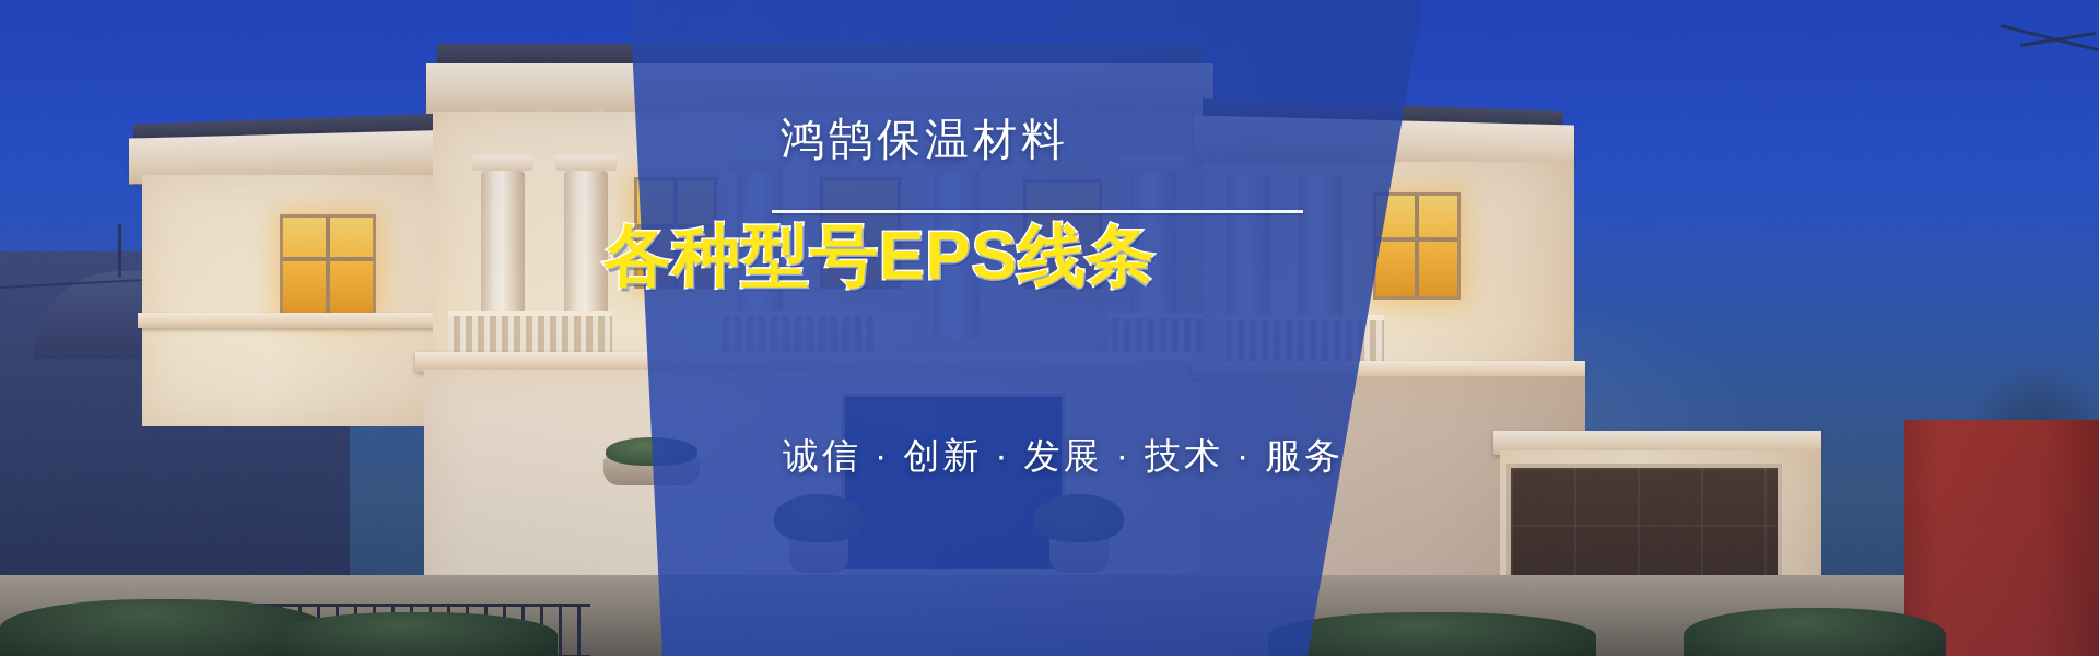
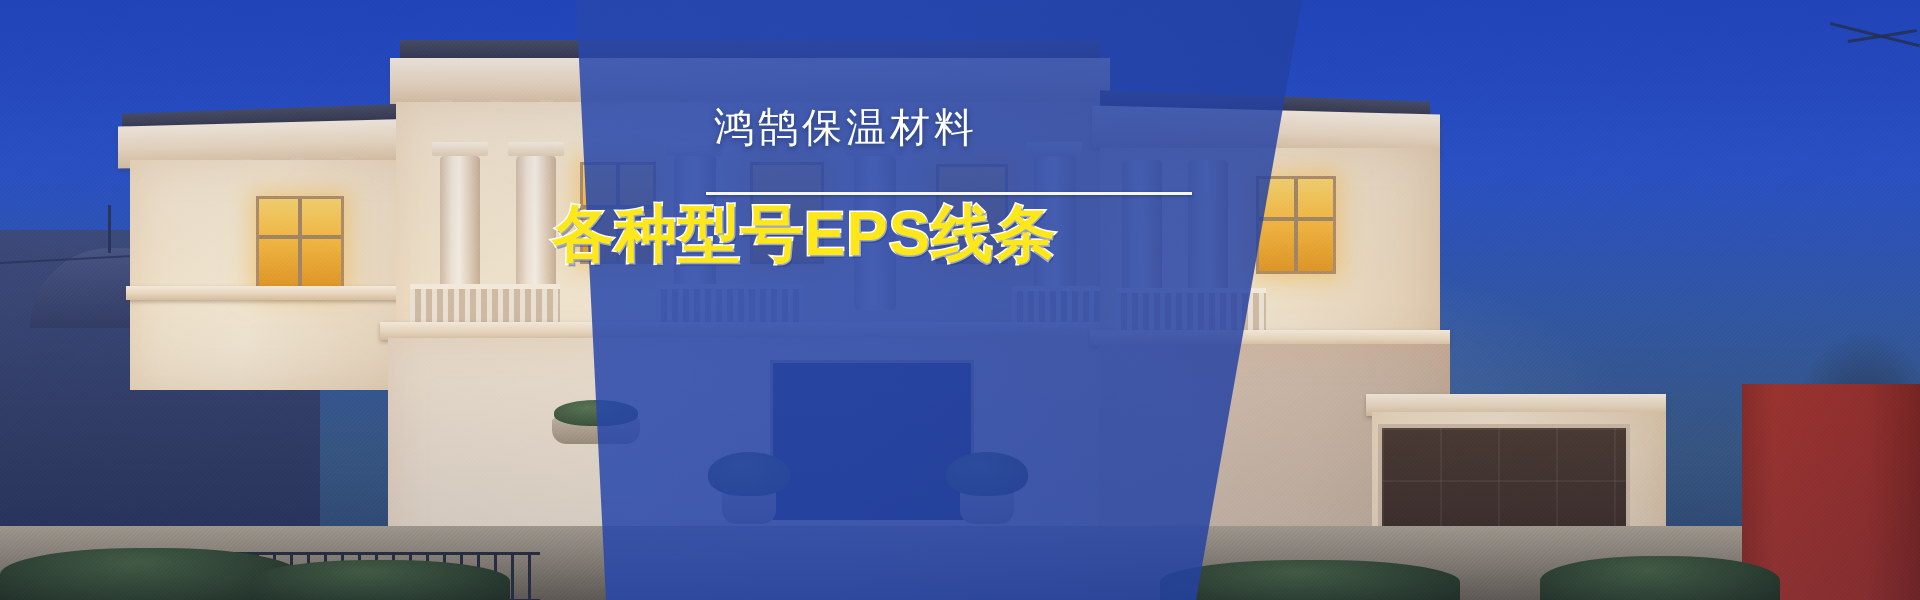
  鸿鹄保温材料
  各种型号EPS线条
- 诚信 · 创新 · 发展 · 技术 · 服务
